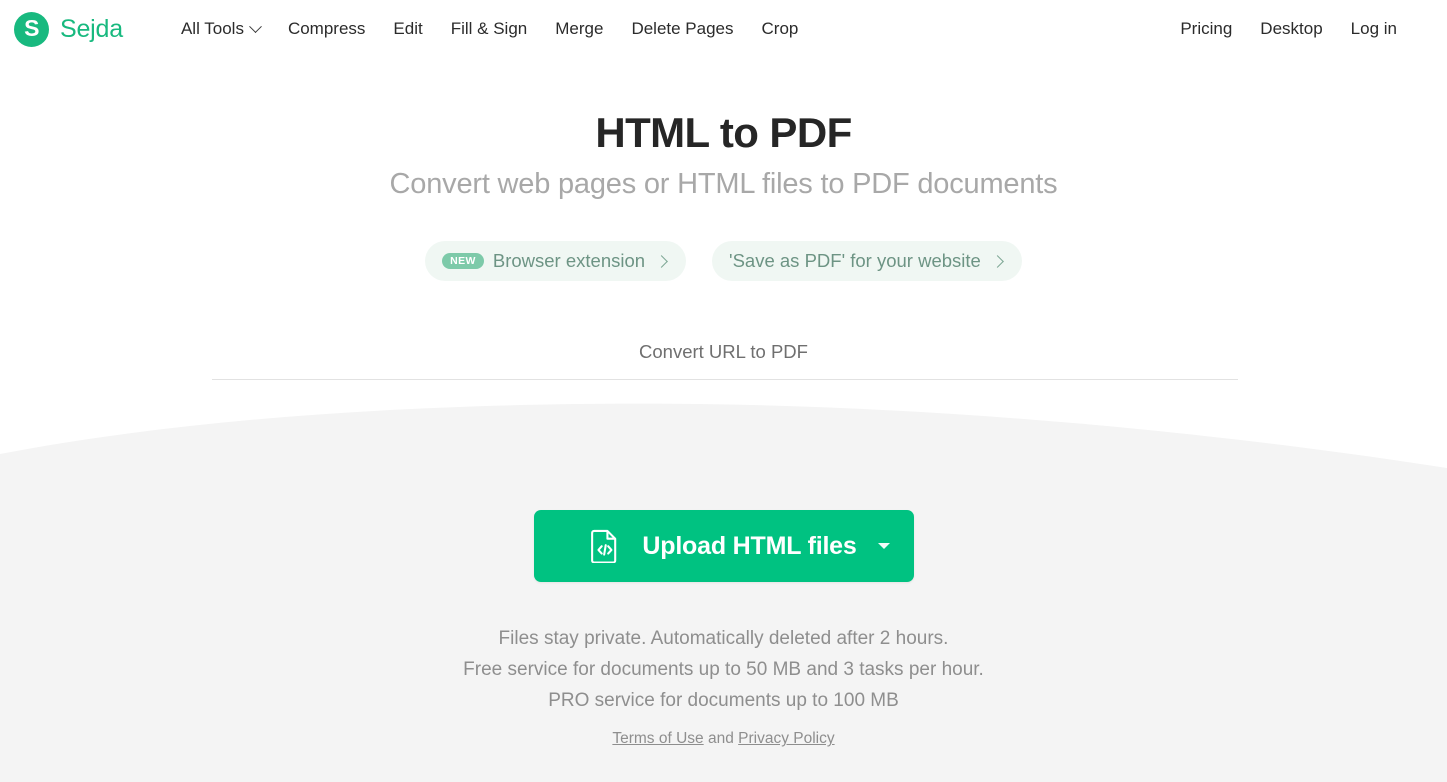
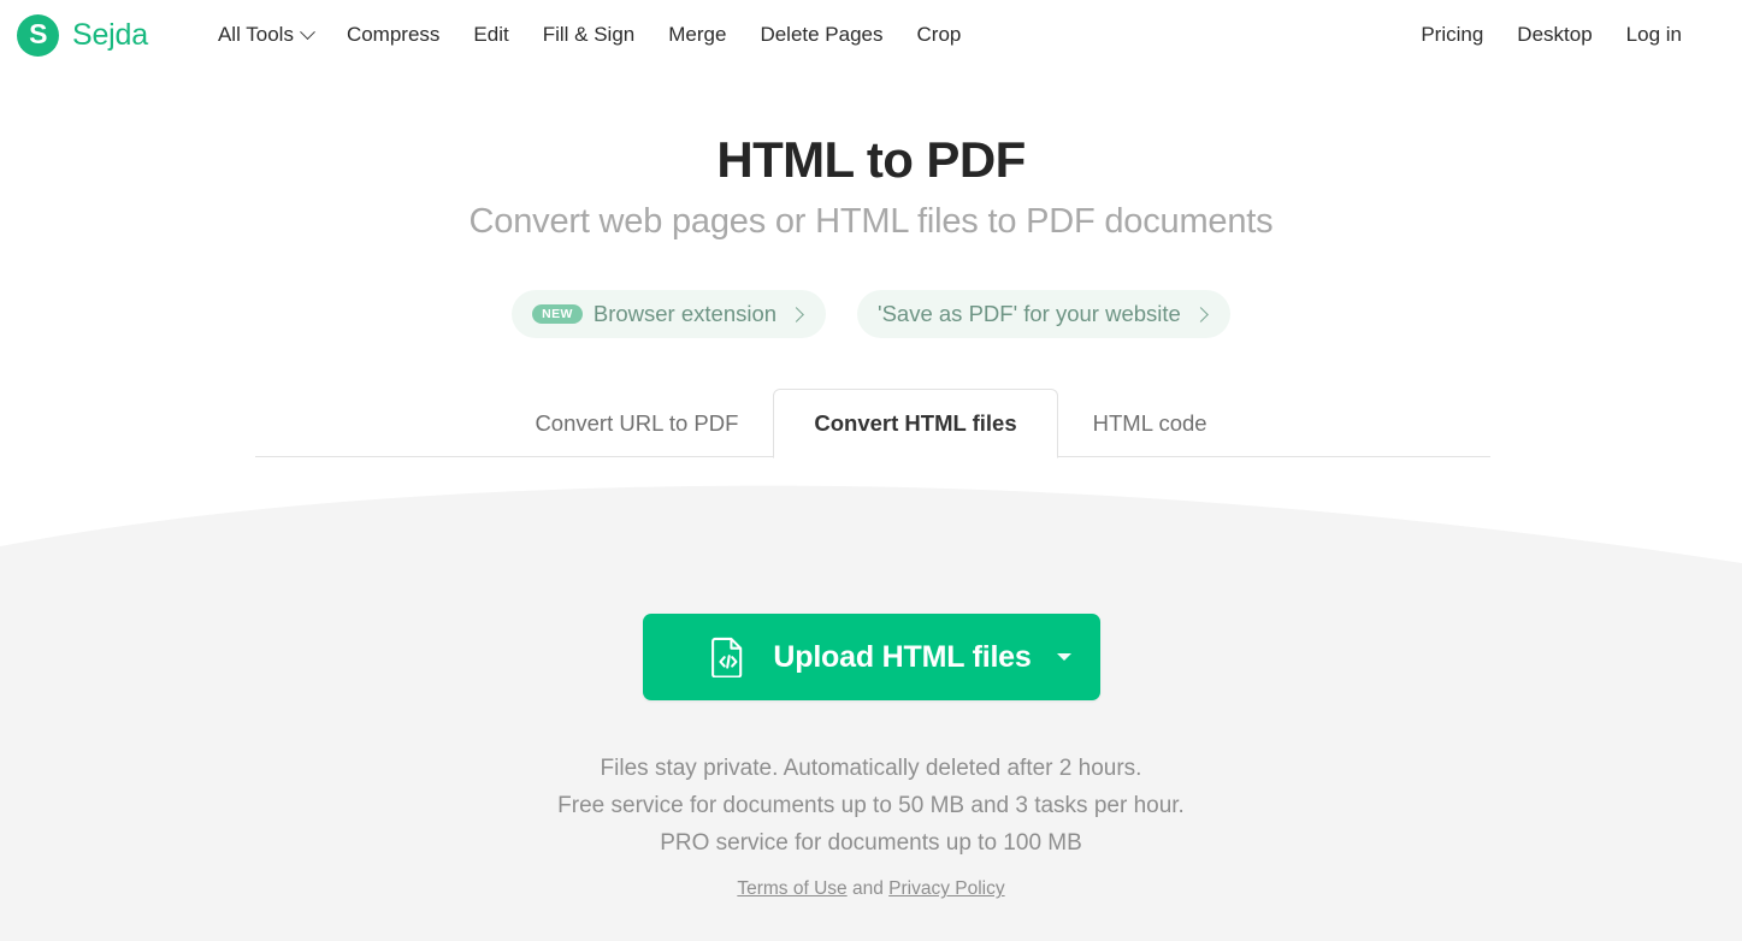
  S
  Sejda
  All Tools
  Compress
  Edit
  Fill & Sign
  Merge
  Delete Pages
  Crop
  Pricing
  Desktop
  Log in
  HTML to PDF
  Convert web pages or HTML files to PDF documents
  NEW
  Browser extension
  'Save as PDF' for your website
  Convert URL to PDF
+ Convert HTML files
+ HTML code
  Upload HTML files
  Files stay private. Automatically deleted after 2 hours.
  Free service for documents up to 50 MB and 3 tasks per hour.
  PRO service for documents up to 100 MB
  Terms of Use and Privacy Policy
